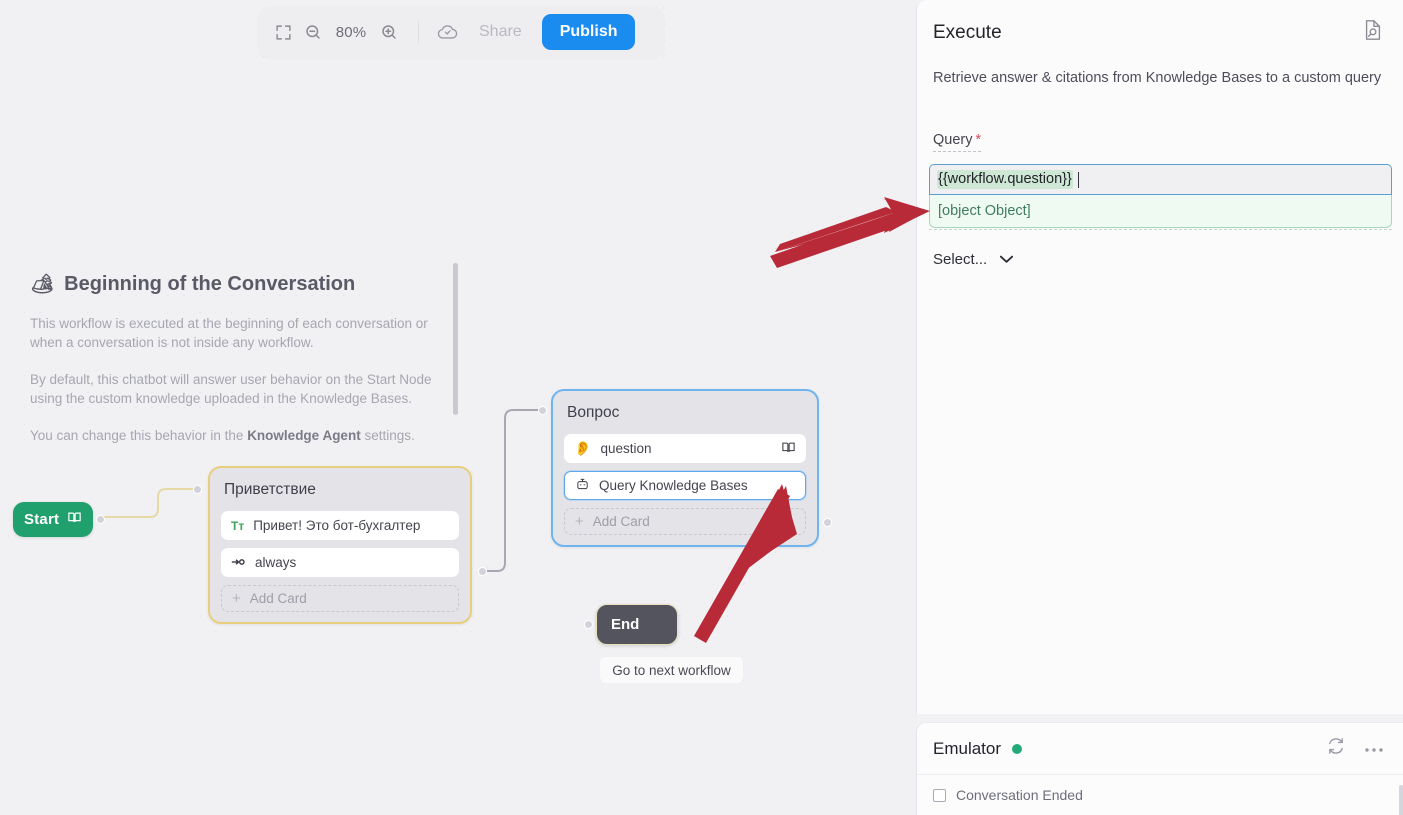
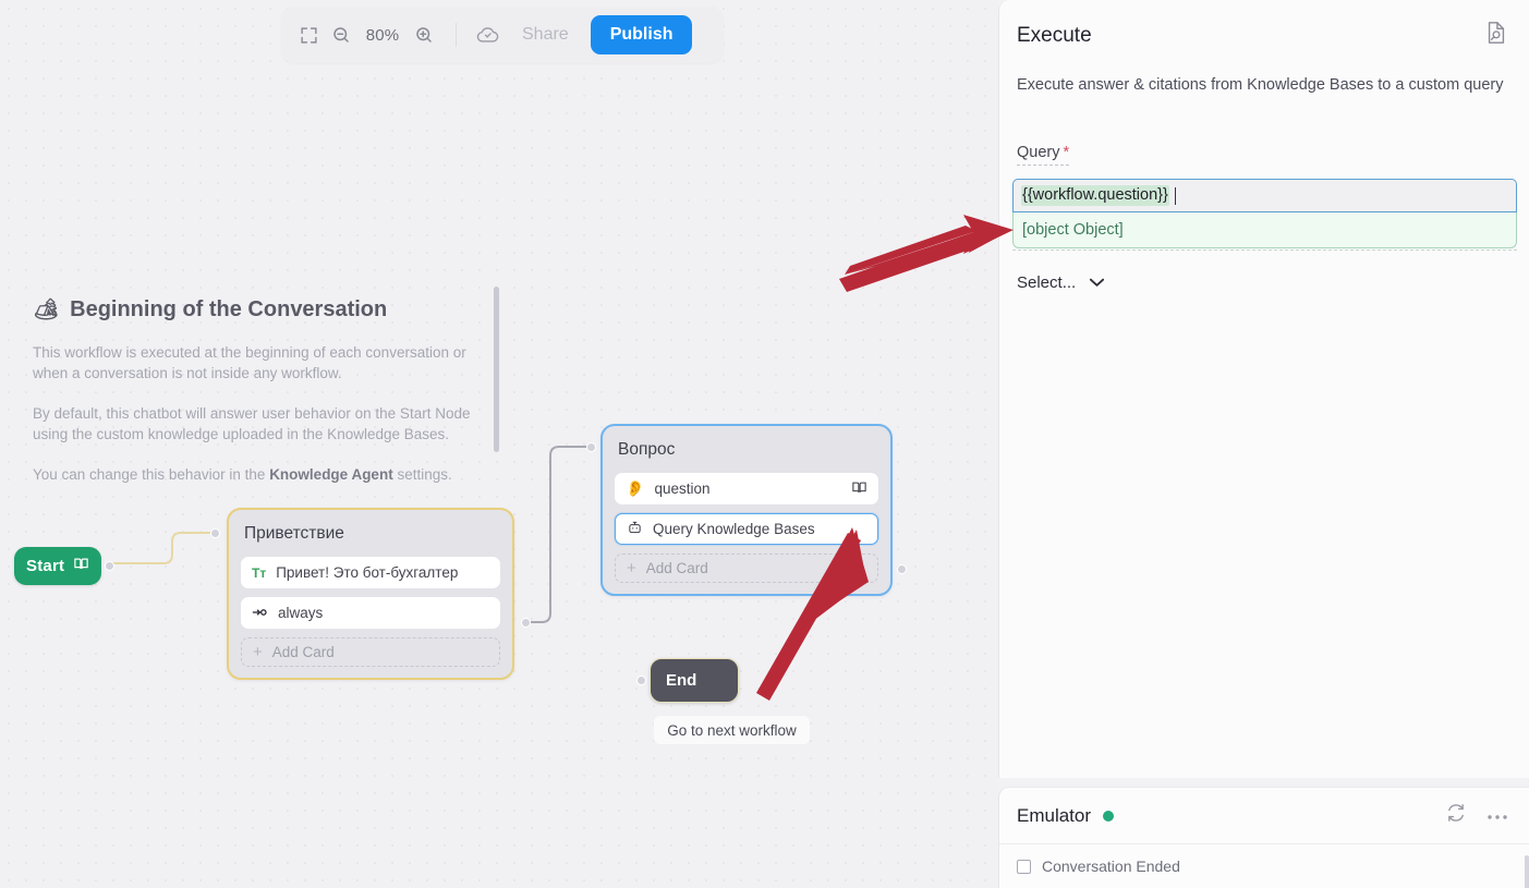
  🏕
  Beginning of the Conversation
  This workflow is executed at the beginning of each conversation or when a conversation is not inside any workflow.
  By default, this chatbot will answer user behavior on the Start Node using the custom knowledge uploaded in the Knowledge Bases.
  You can change this behavior in the Knowledge Agent settings.
  Start
  Приветствие
  Tт
  Привет! Это бот-бухгалтер
  always
  +
  Add Card
  Вопрос
  👂
  question
  Query Knowledge Bases
  +
  Add Card
  End
  Go to next workflow
  80%
  Share
  Publish
  Execute
- Retrieve answer & citations from Knowledge Bases to a custom query
+ Execute answer & citations from Knowledge Bases to a custom query
  Query *
  {{workflow.question}}
  [object Object]
  Select...
  Emulator
  Conversation Ended
